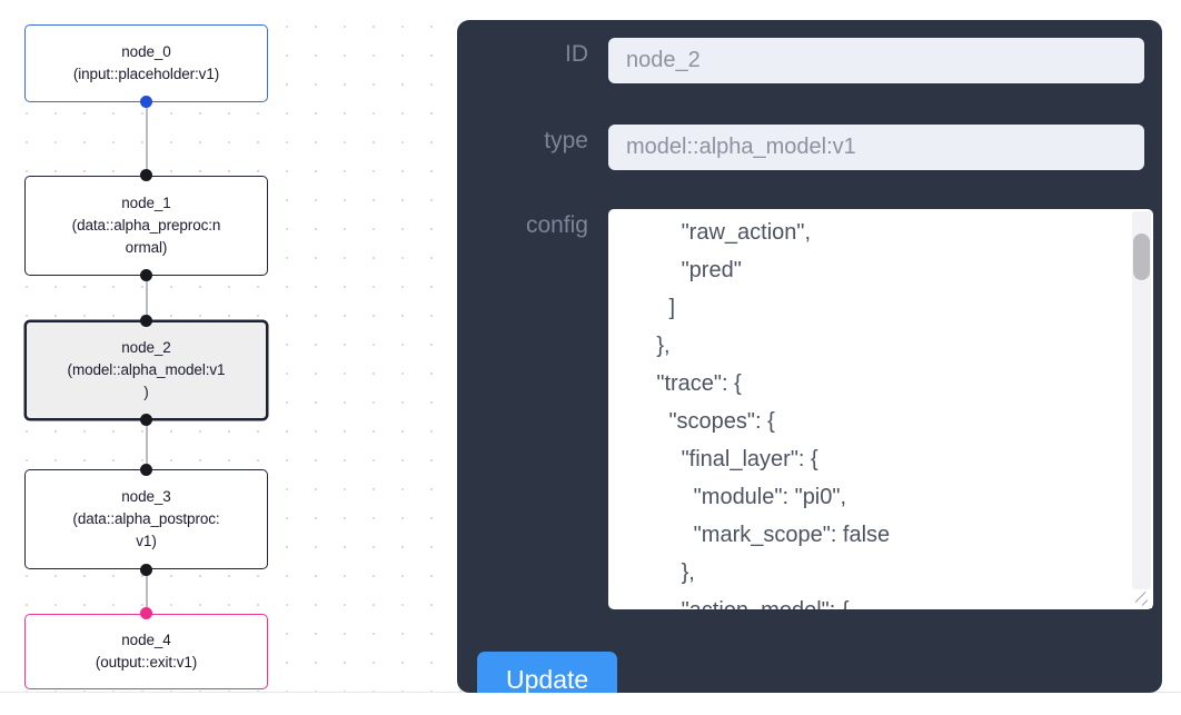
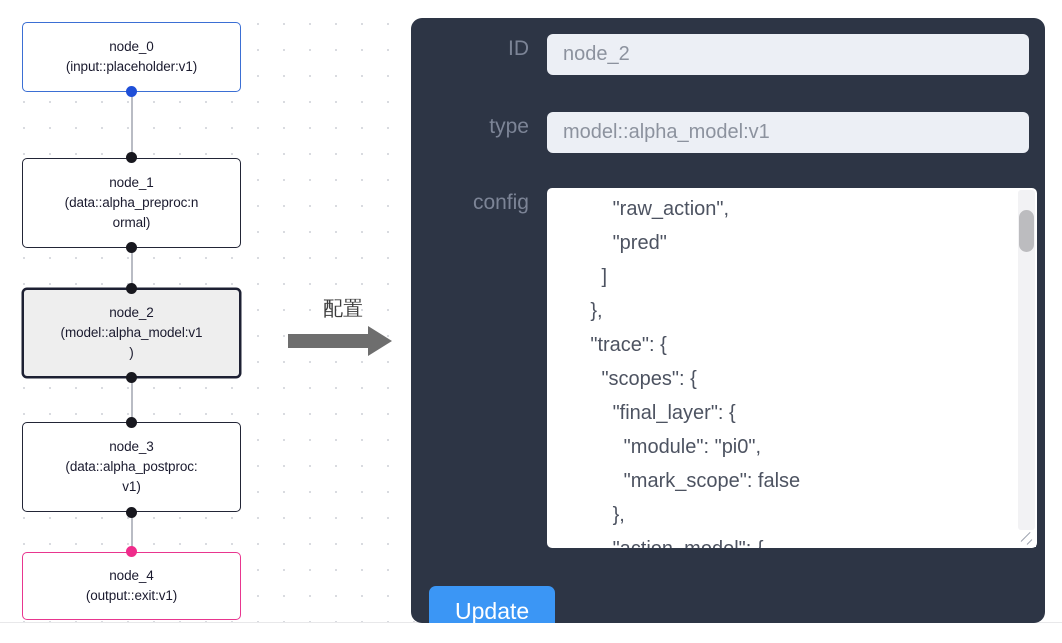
  node_0
  (input::placeholder:v1)
  node_1
  (data::alpha_preproc:n
  ormal)
  node_2
  (model::alpha_model:v1
  )
  node_3
  (data::alpha_postproc:
  v1)
  node_4
  (output::exit:v1)
+ 配置
  ID
  node_2
  type
  model::alpha_model:v1
  config
  "raw_action",
  "pred"
  ]
  },
  "trace": {
  "scopes": {
  "final_layer": {
  "module": "pi0",
  "mark_scope": false
  },
  Update
